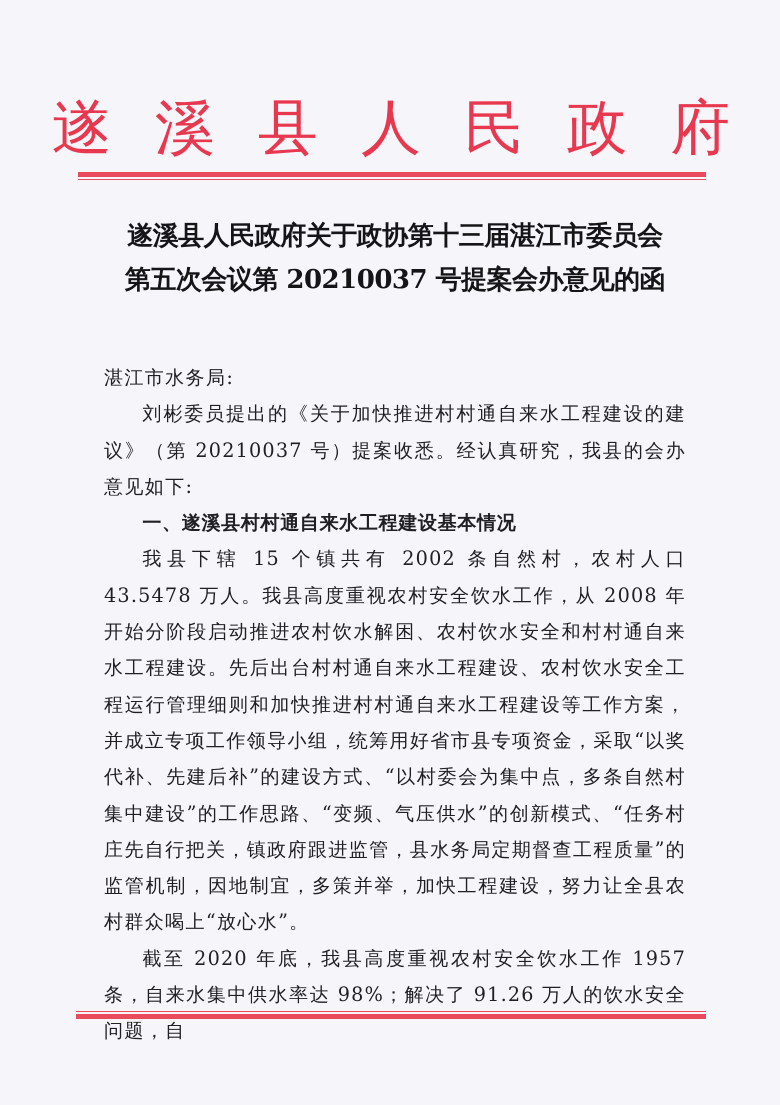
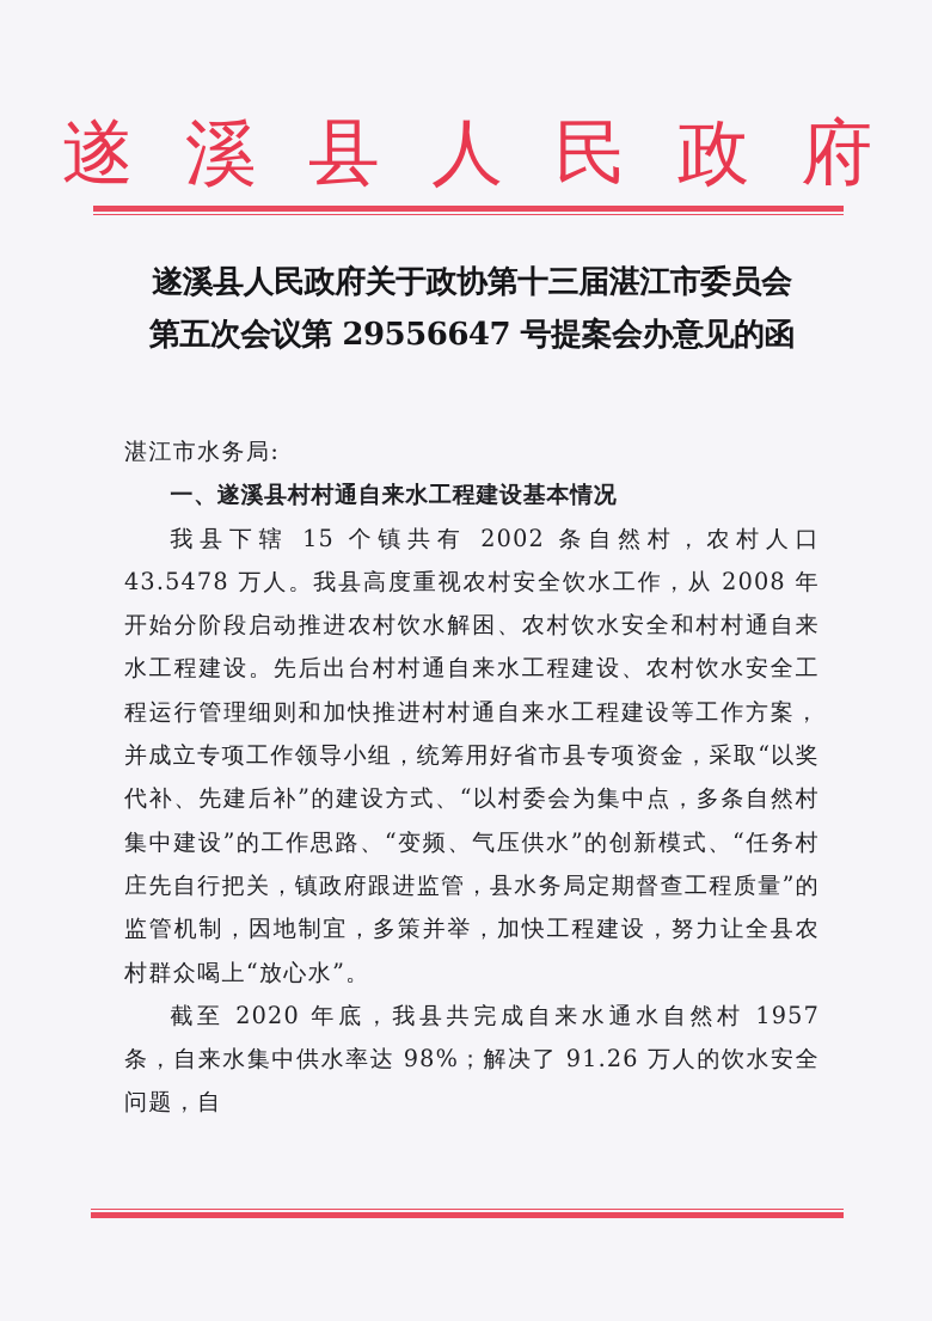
  遂 溪 县 人 民 政 府
  遂溪县人民政府关于政协第十三届湛江市委员会
- 第五次会议第 20210037 号提案会办意见的函
+ 第五次会议第 29556647 号提案会办意见的函
  湛江市水务局:
- 刘彬委员提出的《关于加快推进村村通自来水工程建设的建议》（第 20210037 号）提案收悉。经认真研究，我县的会办意见如下:
  一、遂溪县村村通自来水工程建设基本情况
  我县下辖 15 个镇共有 2002 条自然村，农村人口 43.5478 万人。我县高度重视农村安全饮水工作，从 2008 年开始分阶段启动推进农村饮水解困、农村饮水安全和村村通自来水工程建设。先后出台村村通自来水工程建设、农村饮水安全工程运行管理细则和加快推进村村通自来水工程建设等工作方案，并成立专项工作领导小组，统筹用好省市县专项资金，采取“以奖代补、先建后补”的建设方式、“以村委会为集中点，多条自然村集中建设”的工作思路、“变频、气压供水”的创新模式、“任务村庄先自行把关，镇政府跟进监管，县水务局定期督查工程质量”的监管机制，因地制宜，多策并举，加快工程建设，努力让全县农村群众喝上“放心水”。
- 截至 2020 年底，我县高度重视农村安全饮水工作 1957 条，自来水集中供水率达 98%；解决了 91.26 万人的饮水安全问题，自
+ 截至 2020 年底，我县共完成自来水通水自然村 1957 条，自来水集中供水率达 98%；解决了 91.26 万人的饮水安全问题，自
